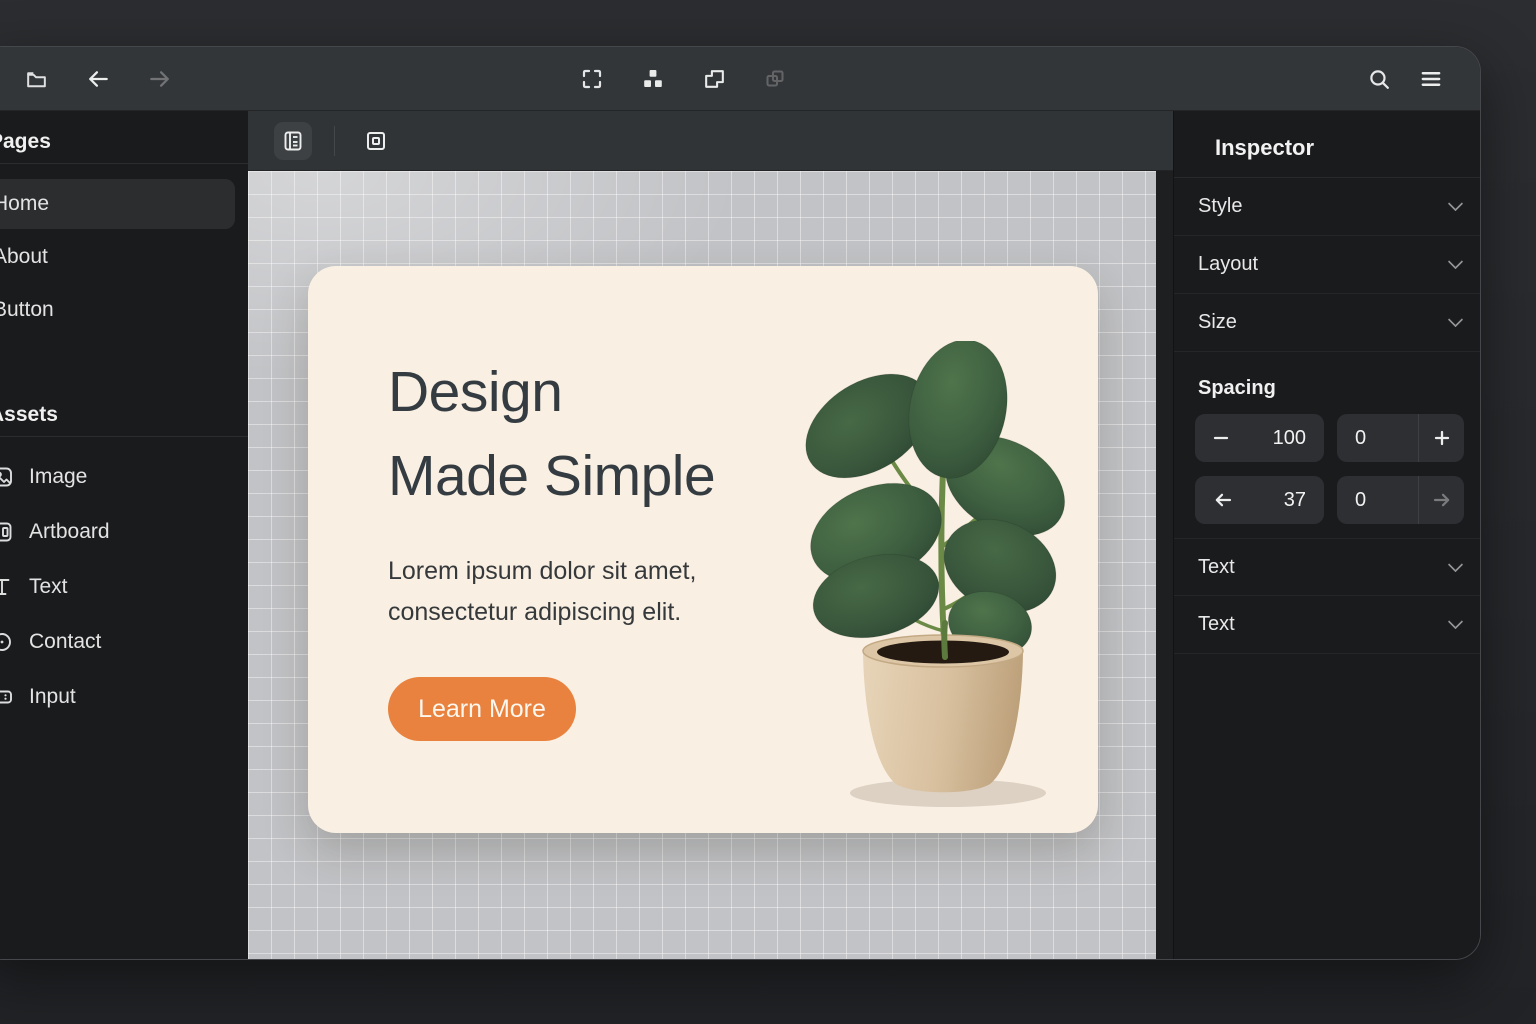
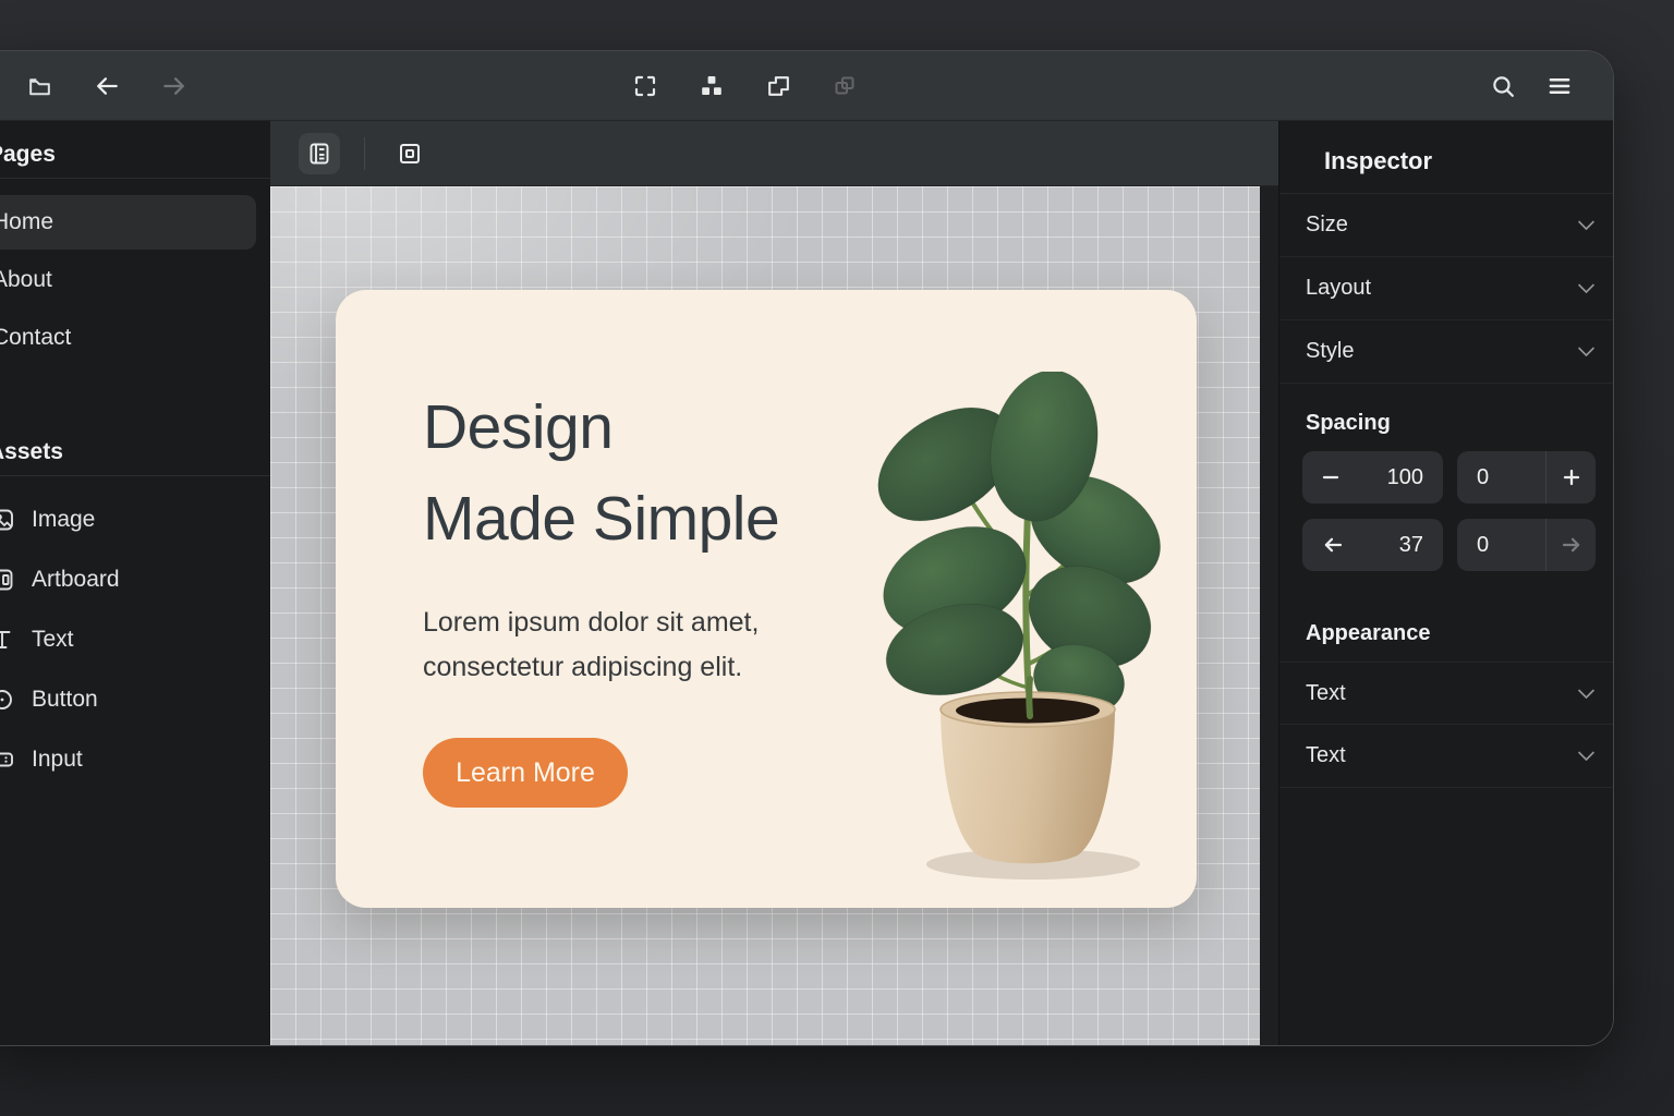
  ages
  Home
  About
- Button
+ Contact
  ssets
  Image
  Artboard
  Text
- Contact
+ Button
  Input
  Design
  Made Simple
  Lorem ipsum dolor sit amet,
  consectetur adipiscing elit.
  Learn More
  Inspector
- Style
+ Size
  Layout
- Size
+ Style
  Spacing
  100
  0
  37
  0
+ Appearance
  Text
  Text
